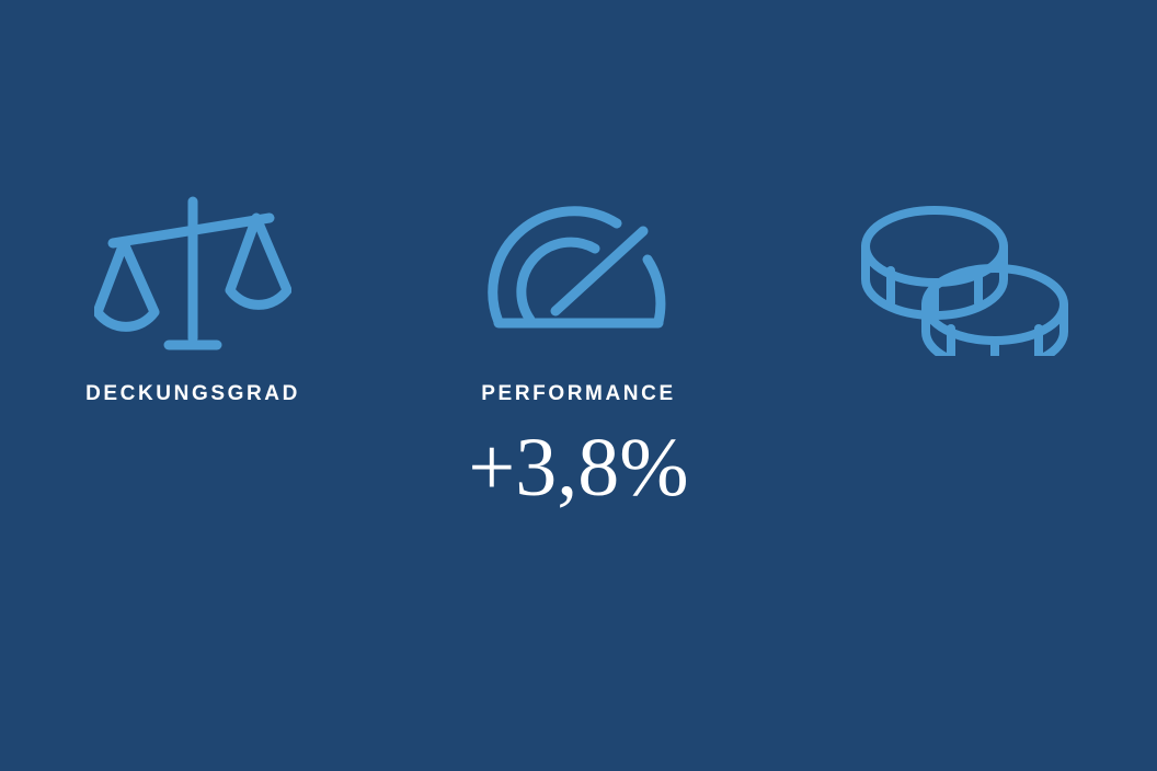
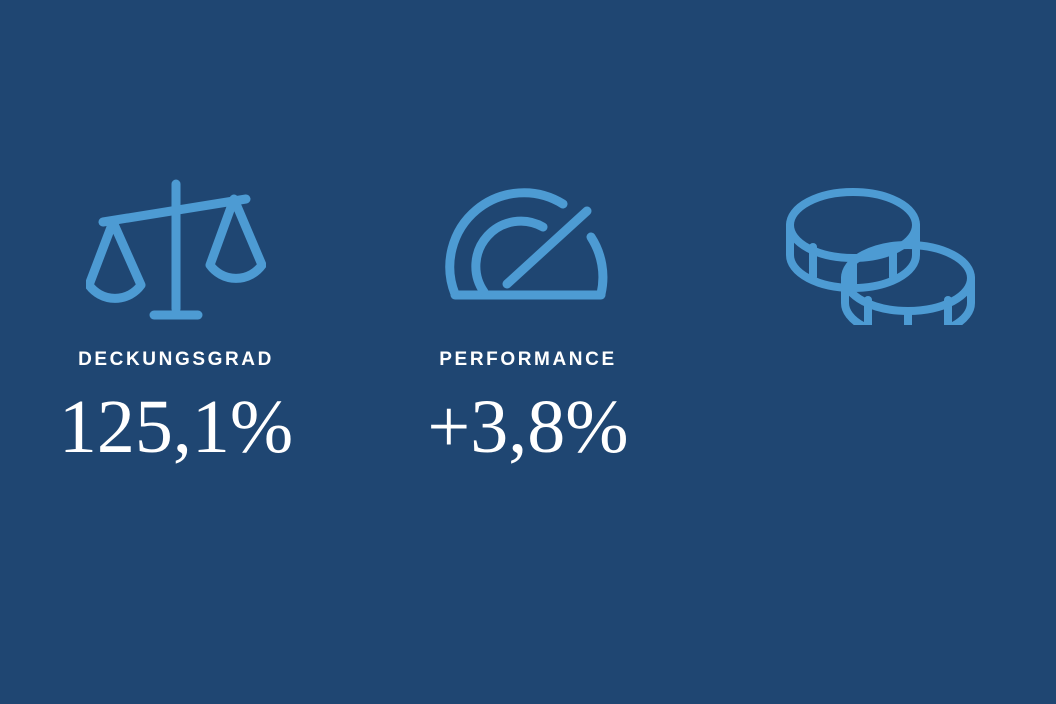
  DECKUNGSGRAD
+ 125,1%
  PERFORMANCE
  +3,8%
